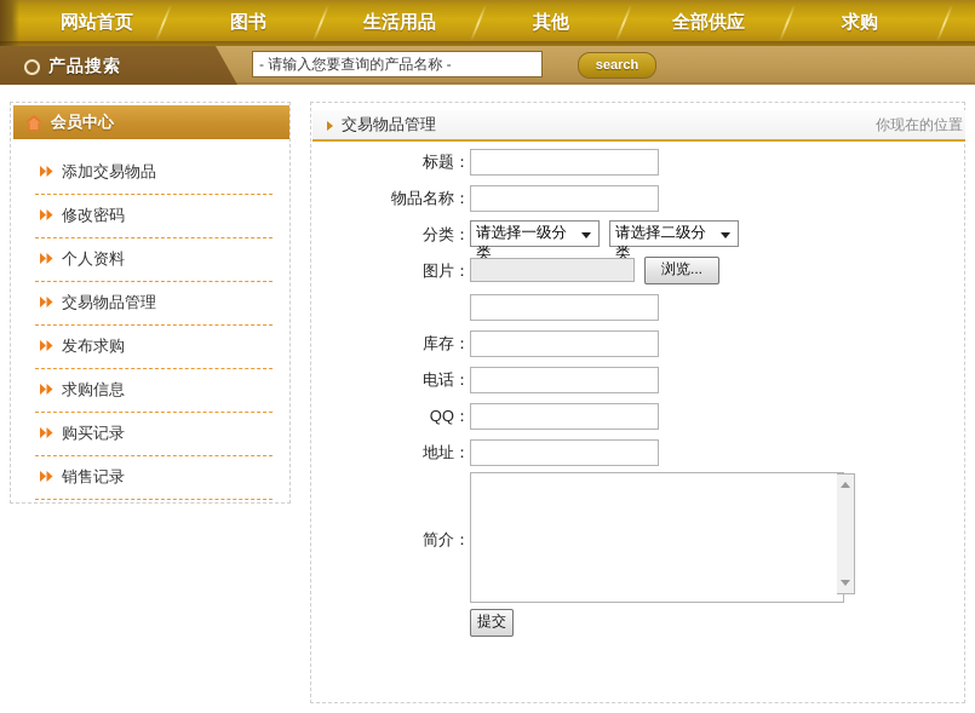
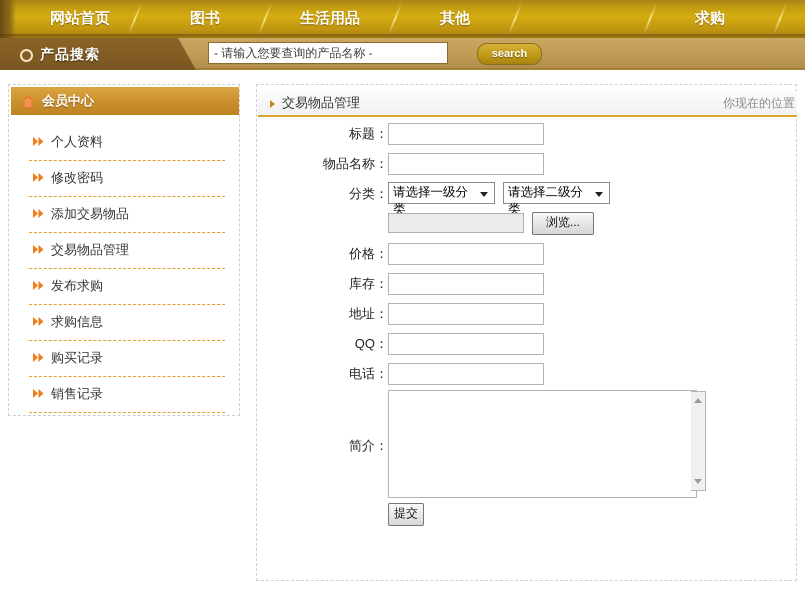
  网站首页
  图书
  生活用品
  其他
- 全部供应
  求购
  产品搜索
  - 请输入您要查询的产品名称 -
  search
  会员中心
- 添加交易物品
+ 个人资料
  修改密码
- 个人资料
+ 添加交易物品
  交易物品管理
  发布求购
  求购信息
  购买记录
  销售记录
  交易物品管理
  你现在的位置
  标题：
  物品名称：
  分类：
  请选择一级分类
  请选择二级分类
- 图片：
  浏览...
+ 价格：
  库存：
- 电话：
+ 地址：
  QQ：
- 地址：
+ 电话：
  简介：
  提交
